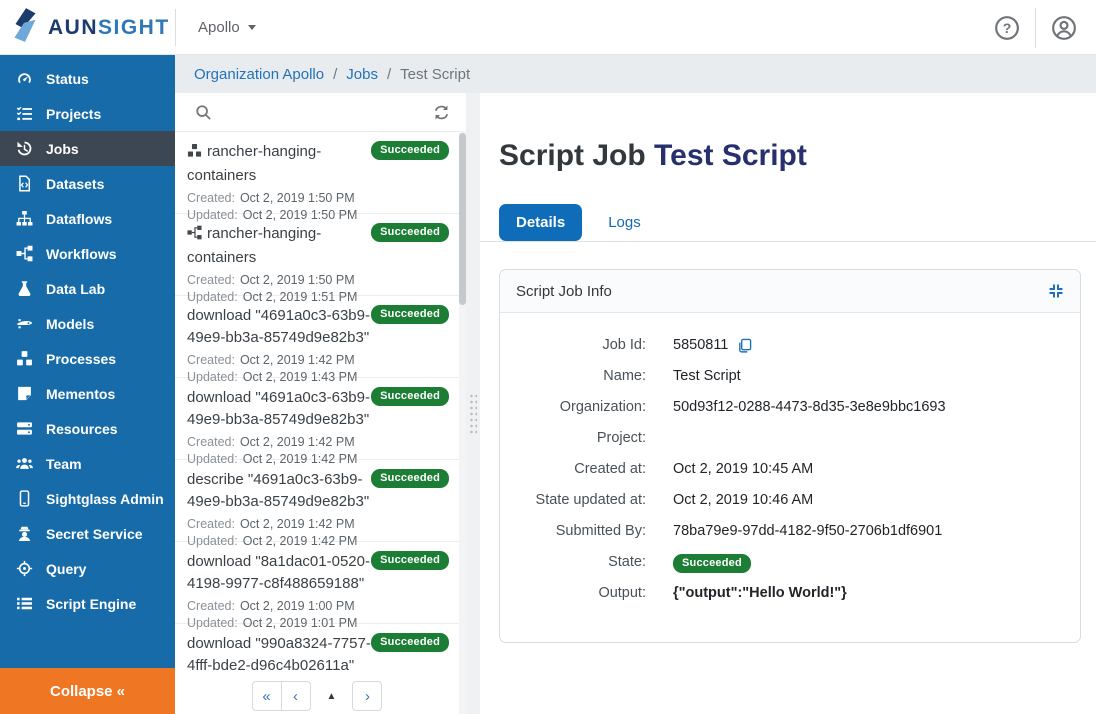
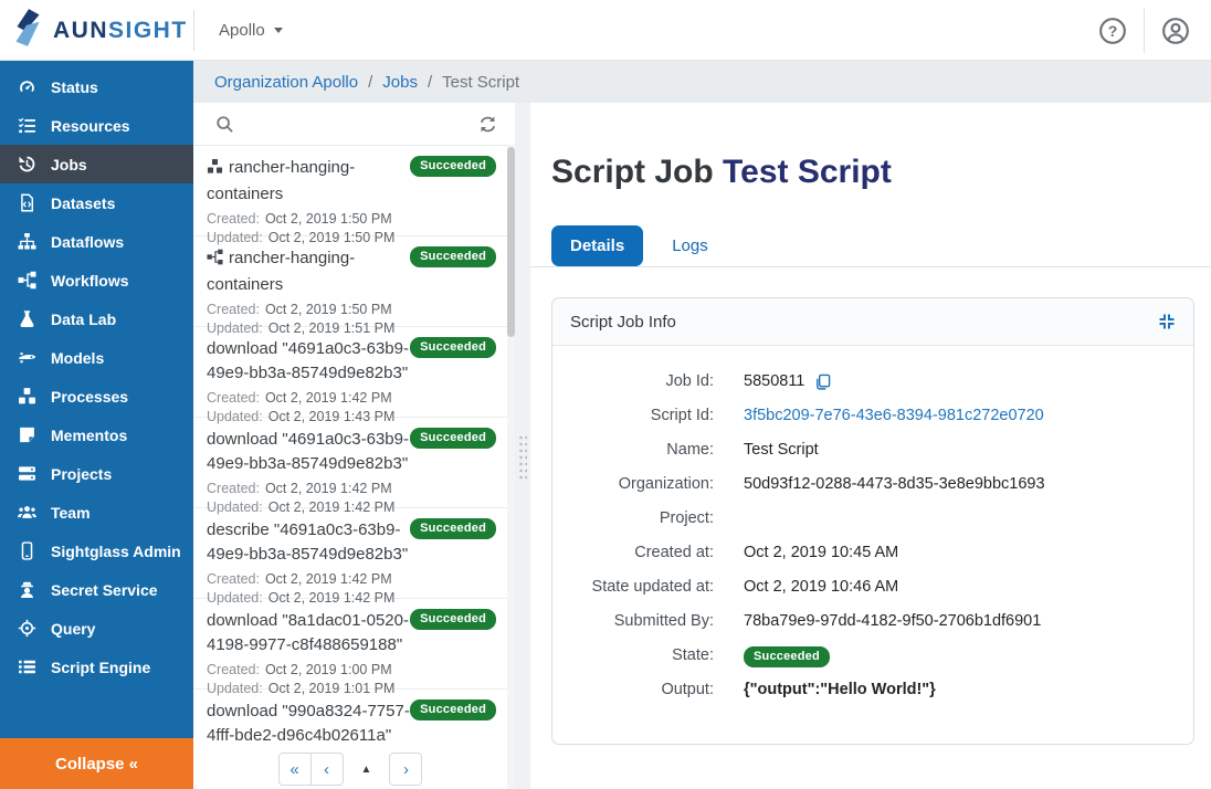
  AUNSIGHT
  Apollo
  ?
  Status
- Projects
+ Resources
  Jobs
  Datasets
  Dataflows
  Workflows
  Data Lab
  Models
  Processes
  Mementos
- Resources
+ Projects
  Team
  Sightglass Admin
  Secret Service
  Query
  Script Engine
  Collapse «
  Organization Apollo
  /
  Jobs
  /
  Test Script
  rancher-hanging-containers
  Succeeded
  Created: Oct 2, 2019 1:50 PM
  Updated: Oct 2, 2019 1:50 PM
  rancher-hanging-containers
  Succeeded
  Created: Oct 2, 2019 1:50 PM
  Updated: Oct 2, 2019 1:51 PM
  download "4691a0c3-63b9-49e9-bb3a-85749d9e82b3"
  Succeeded
  Created: Oct 2, 2019 1:42 PM
  Updated: Oct 2, 2019 1:43 PM
  download "4691a0c3-63b9-49e9-bb3a-85749d9e82b3"
  Succeeded
  Created: Oct 2, 2019 1:42 PM
  Updated: Oct 2, 2019 1:42 PM
  describe "4691a0c3-63b9-49e9-bb3a-85749d9e82b3"
  Succeeded
  Created: Oct 2, 2019 1:42 PM
  Updated: Oct 2, 2019 1:42 PM
  download "8a1dac01-0520-4198-9977-c8f488659188"
  Succeeded
  Created: Oct 2, 2019 1:00 PM
  Updated: Oct 2, 2019 1:01 PM
  download "990a8324-7757-4fff-bde2-d96c4b02611a"
  Succeeded
  «
  ‹
  ▲
  ›
  Script Job Test Script
  Details
  Logs
  Script Job Info
  Job Id:
  5850811
+ Script Id:
+ 3f5bc209-7e76-43e6-8394-981c272e0720
  Name:
  Test Script
  Organization:
  50d93f12-0288-4473-8d35-3e8e9bbc1693
  Project:
  Created at:
  Oct 2, 2019 10:45 AM
  State updated at:
  Oct 2, 2019 10:46 AM
  Submitted By:
  78ba79e9-97dd-4182-9f50-2706b1df6901
  State:
  Succeeded
  Output:
  {"output":"Hello World!"}
